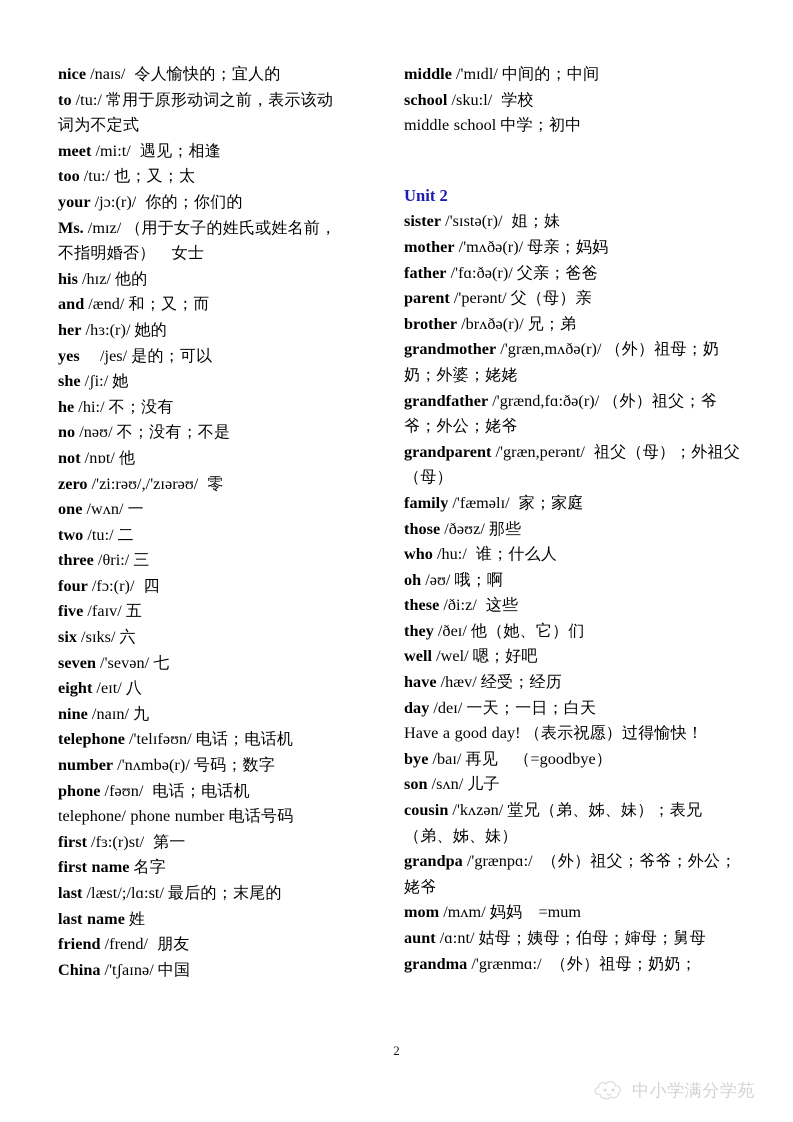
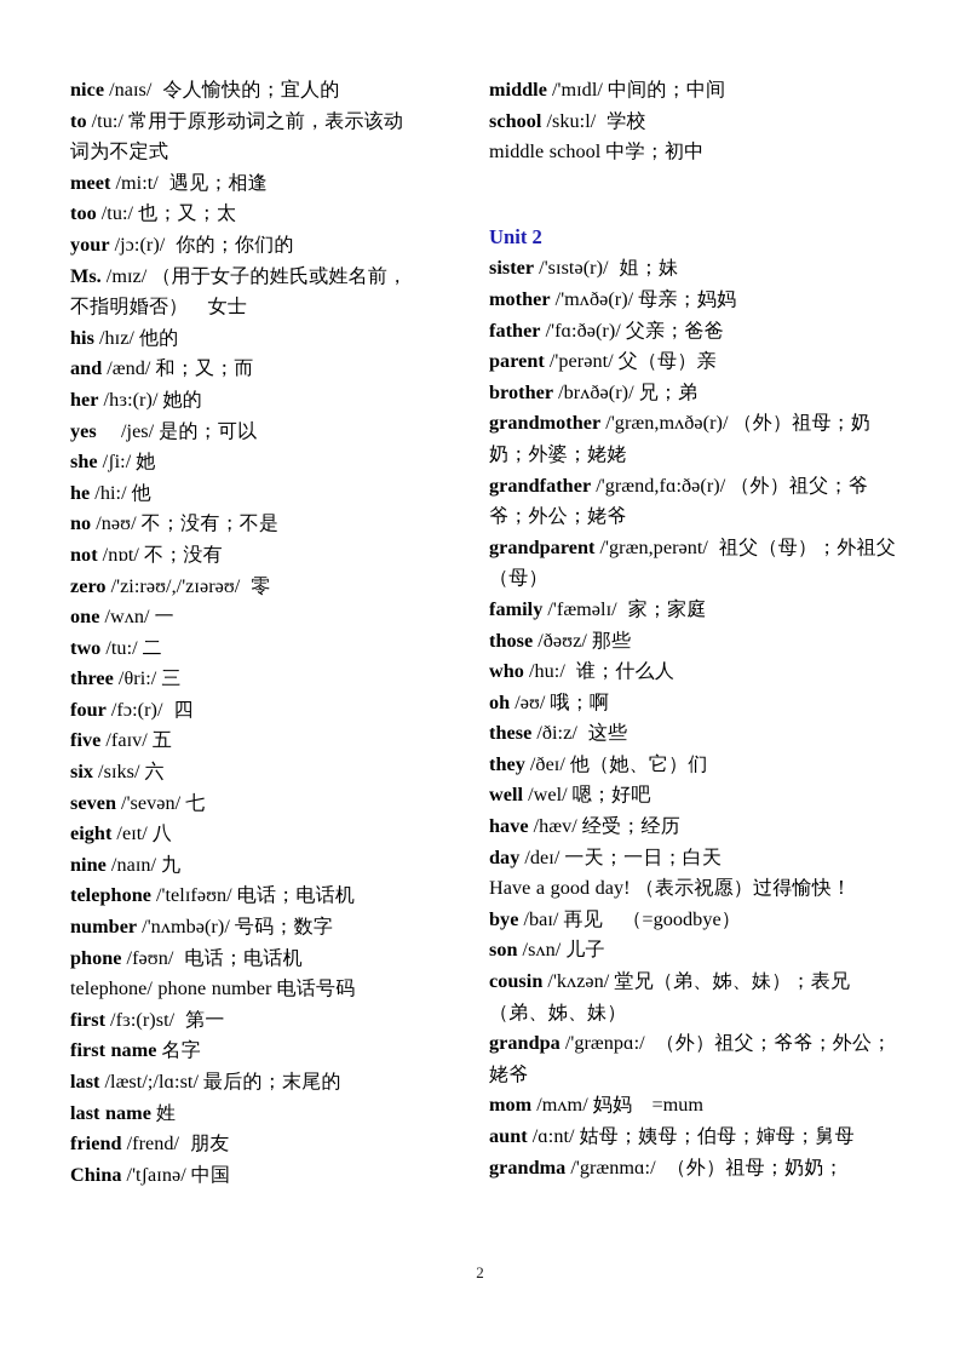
  nice /naɪs/ 令人愉快的；宜人的
  to /tu:/ 常用于原形动词之前，表示该动词为不定式
  meet /mi:t/ 遇见；相逢
  too /tu:/ 也；又；太
  your /jɔ:(r)/ 你的；你们的
  Ms. /mɪz/ （用于女子的姓氏或姓名前，不指明婚否） 女士
  his /hɪz/ 他的
  and /ænd/ 和；又；而
  her /hɜ:(r)/ 她的
  yes /jes/ 是的；可以
  she /ʃi:/ 她
- he /hi:/ 不；没有
+ he /hi:/ 他
  no /nəʊ/ 不；没有；不是
- not /nɒt/ 他
+ not /nɒt/ 不；没有
  zero /'zi:rəʊ/,/'zɪərəʊ/ 零
  one /wʌn/ 一
  two /tu:/ 二
  three /θri:/ 三
  four /fɔ:(r)/ 四
  five /faɪv/ 五
  six /sɪks/ 六
  seven /'sevən/ 七
  eight /eɪt/ 八
  nine /naɪn/ 九
  telephone /'telɪfəʊn/ 电话；电话机
  number /'nʌmbə(r)/ 号码；数字
  phone /fəʊn/ 电话；电话机
  telephone/ phone number 电话号码
  first /fɜ:(r)st/ 第一
  first name 名字
  last /læst/;/lɑ:st/ 最后的；末尾的
  last name 姓
  friend /frend/ 朋友
  China /'tʃaɪnə/ 中国
  middle /'mɪdl/ 中间的；中间
  school /sku:l/ 学校
  middle school 中学；初中
  Unit 2
  sister /'sɪstə(r)/ 姐；妹
  mother /'mʌðə(r)/ 母亲；妈妈
  father /'fɑ:ðə(r)/ 父亲；爸爸
  parent /'perənt/ 父（母）亲
  brother /brʌðə(r)/ 兄；弟
  grandmother /'græn,mʌðə(r)/ （外）祖母；奶奶；外婆；姥姥
  grandfather /'grænd,fɑ:ðə(r)/ （外）祖父；爷爷；外公；姥爷
  grandparent /'græn,perənt/ 祖父（母）；外祖父（母）
  family /'fæməlɪ/ 家；家庭
  those /ðəʊz/ 那些
  who /hu:/ 谁；什么人
  oh /əʊ/ 哦；啊
  these /ði:z/ 这些
  they /ðeɪ/ 他（她、它）们
  well /wel/ 嗯；好吧
  have /hæv/ 经受；经历
  day /deɪ/ 一天；一日；白天
  Have a good day! （表示祝愿）过得愉快！
  bye /baɪ/ 再见 （=goodbye）
  son /sʌn/ 儿子
  cousin /'kʌzən/ 堂兄（弟、姊、妹）；表兄（弟、姊、妹）
  grandpa /'grænpɑ:/ （外）祖父；爷爷；外公；姥爷
  mom /mʌm/ 妈妈 =mum
  aunt /ɑ:nt/ 姑母；姨母；伯母；婶母；舅母
  grandma /'grænmɑ:/ （外）祖母；奶奶；
  2
- 中小学满分学苑
